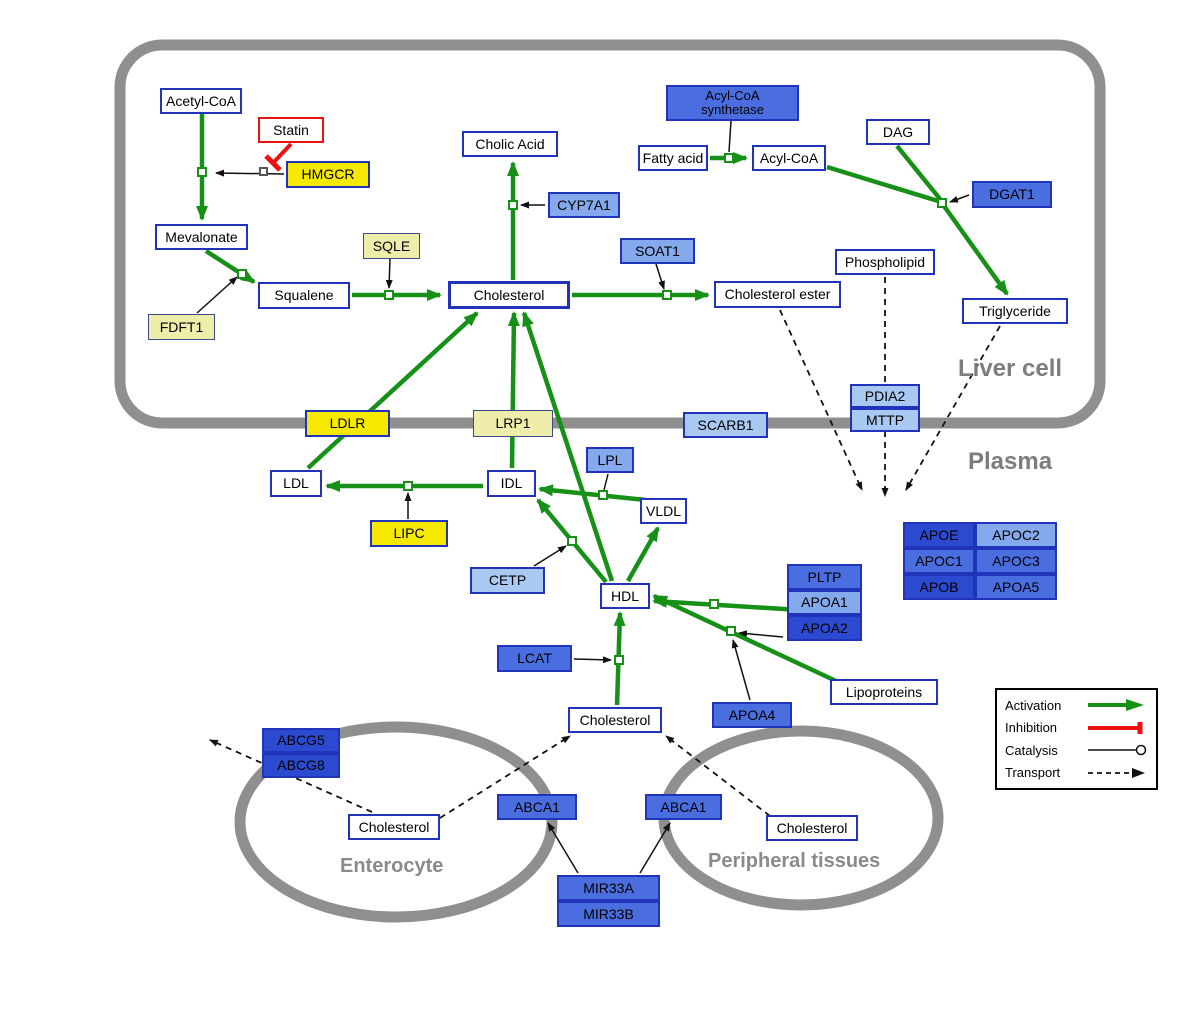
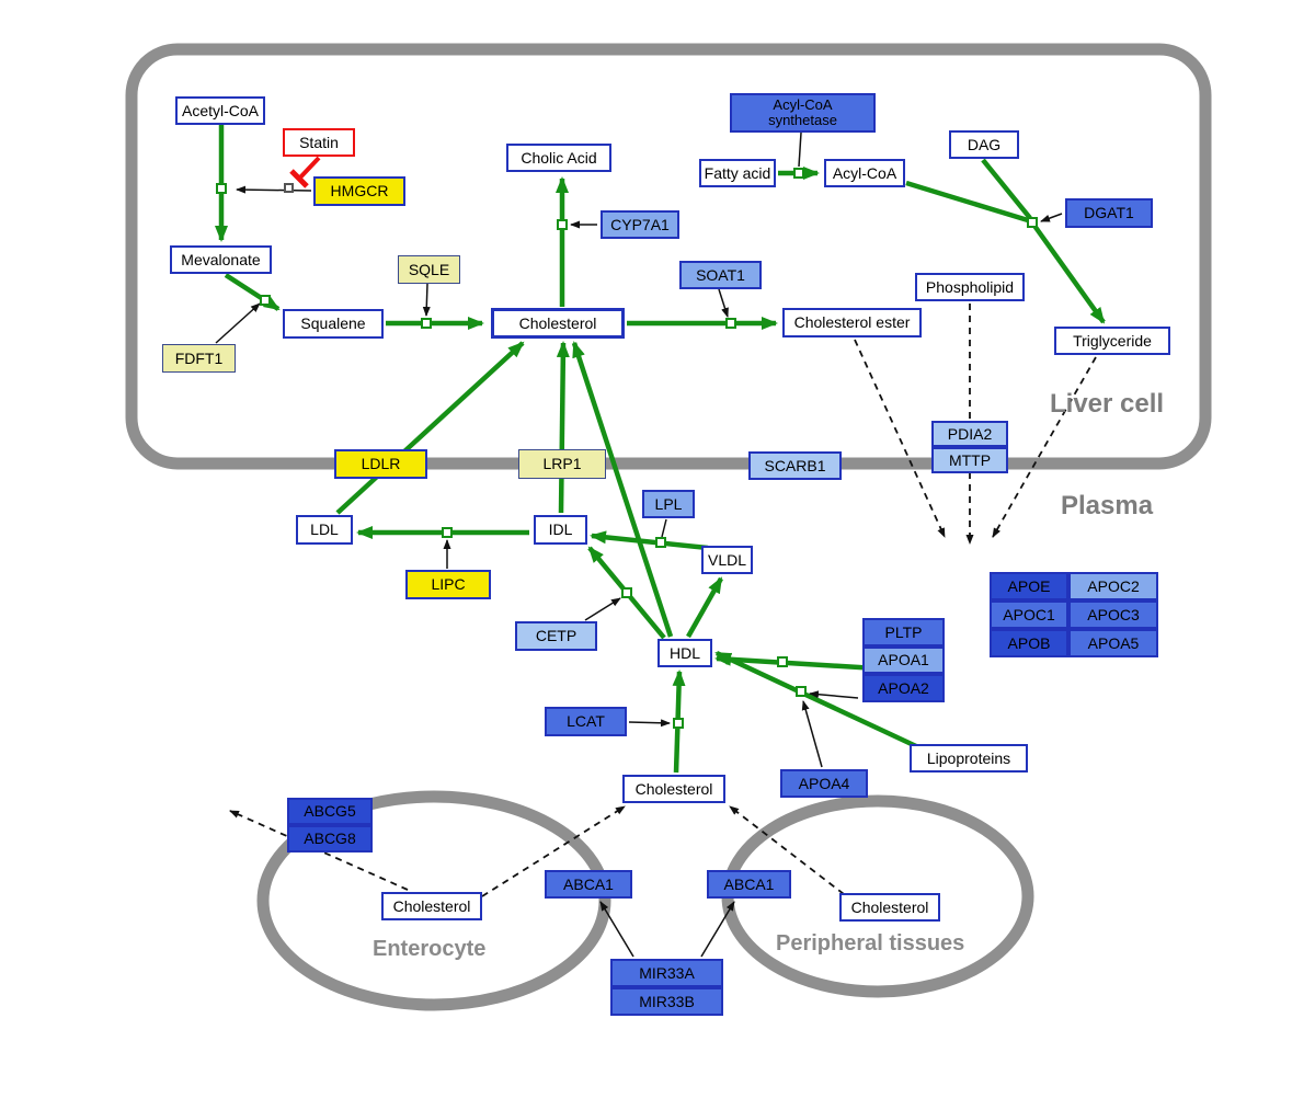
  Liver cell
  Plasma
  Enterocyte
  Peripheral tissues
  Acetyl-CoA
  Statin
  HMGCR
  Mevalonate
  FDFT1
  Squalene
  SQLE
  Cholesterol
  Cholic Acid
  CYP7A1
  SOAT1
  Cholesterol ester
  Acyl-CoA synthetase
  Fatty acid
  Acyl-CoA
  DAG
  DGAT1
  Phospholipid
  Triglyceride
  PDIA2
  MTTP
  LDLR
  LRP1
  SCARB1
  LDL
  IDL
  LPL
  VLDL
  LIPC
  CETP
  HDL
  LCAT
  PLTP
  APOA1
  APOA2
  APOA4
  Lipoproteins
  APOE
  APOC2
  APOC1
  APOC3
  APOB
  APOA5
  Cholesterol
  ABCG5
  ABCG8
  Cholesterol
  ABCA1
  ABCA1
  Cholesterol
  MIR33A
  MIR33B
- Activation
- Inhibition
- Catalysis
- Transport
